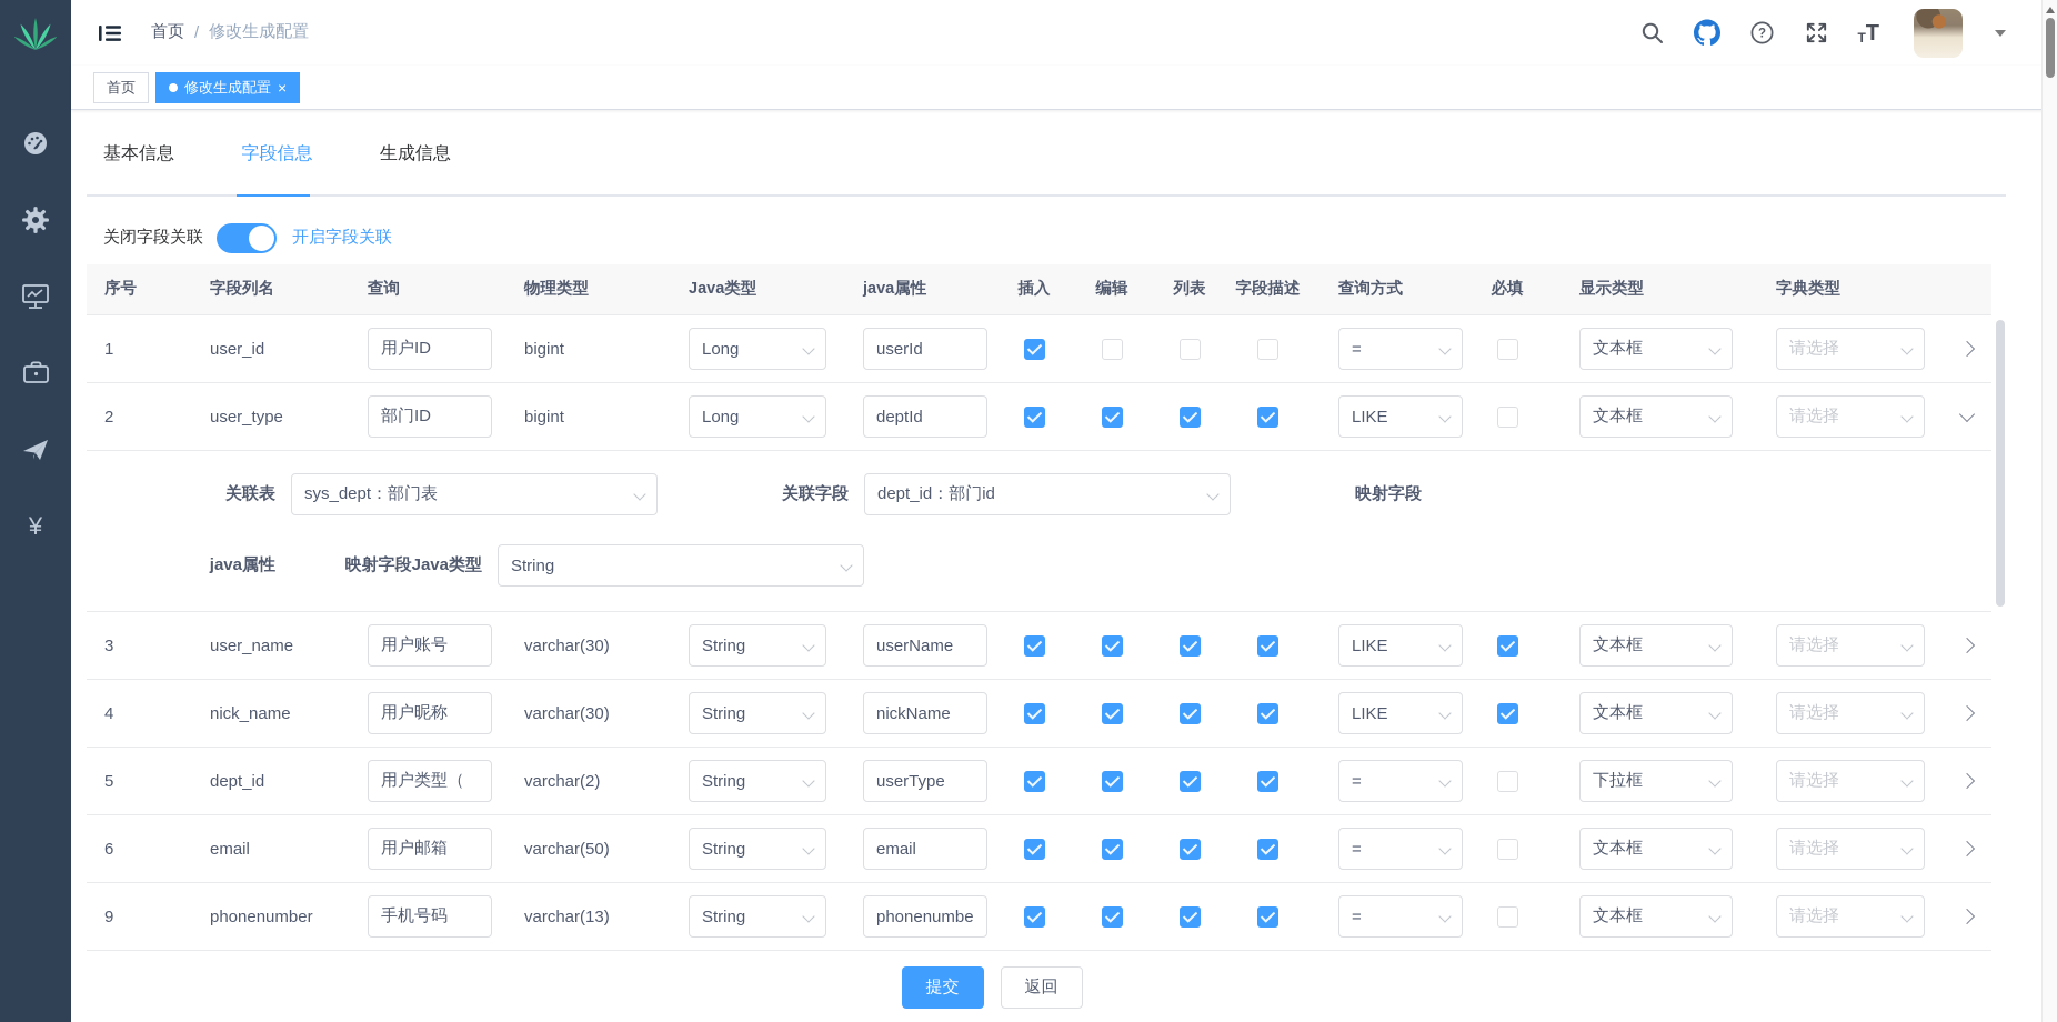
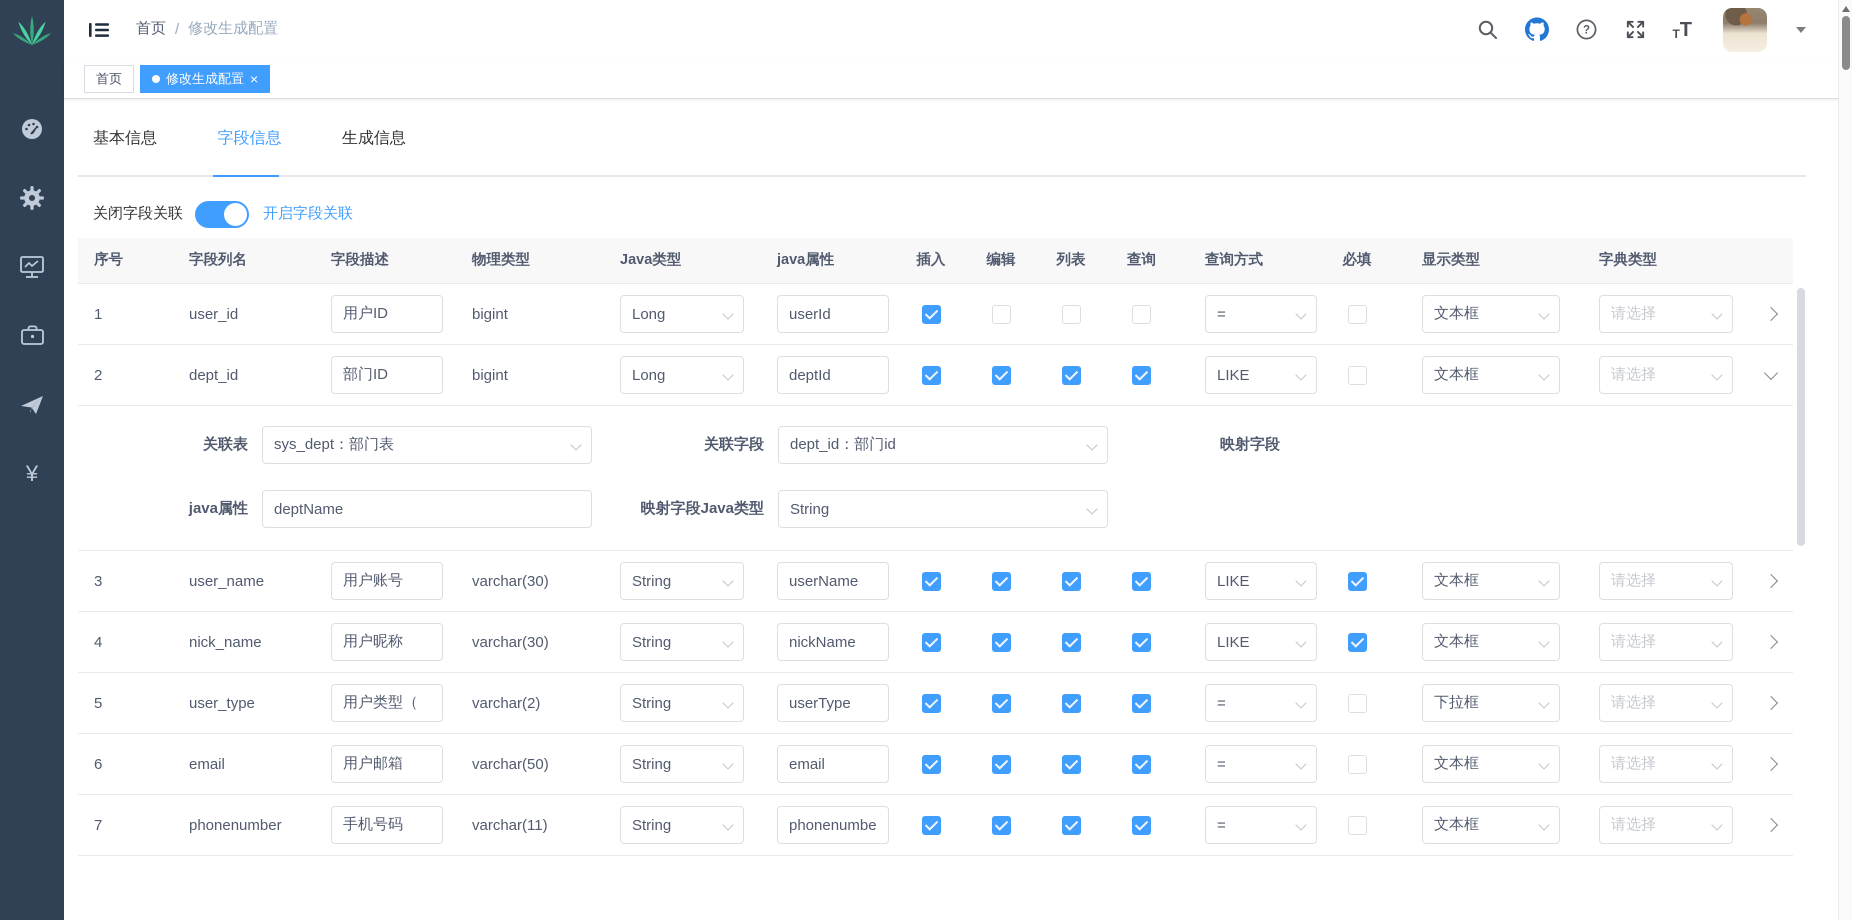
  ¥
  首页
  /
  修改生成配置
  ?
  T
  T
  首页
  修改生成配置
  ×
  基本信息 字段信息 生成信息
  关闭字段关联
  开启字段关联
  序号
  字段列名
- 查询
+ 字段描述
  物理类型
  Java类型
  java属性
  插入
  编辑
  列表
- 字段描述
+ 查询
  查询方式
  必填
  显示类型
  字典类型
  1
  user_id
  用户ID
  bigint
  Long
  userId
  =
  文本框
  请选择
  2
- user_type
+ dept_id
  部门ID
  bigint
  Long
  deptId
  LIKE
  文本框
  请选择
  关联表
  sys_dept：部门表
  关联字段
  dept_id：部门id
  映射字段
  java属性
+ deptName
  映射字段Java类型
  String
  3
  user_name
  用户账号
  varchar(30)
  String
  userName
  LIKE
  文本框
  请选择
  4
  nick_name
  用户昵称
  varchar(30)
  String
  nickName
  LIKE
  文本框
  请选择
  5
- dept_id
+ user_type
  用户类型（
  varchar(2)
  String
  userType
  =
  下拉框
  请选择
  6
  email
  用户邮箱
  varchar(50)
  String
  email
  =
  文本框
  请选择
- 9
+ 7
  phonenumber
  手机号码
- varchar(13)
+ varchar(11)
  String
  phonenumbe
  =
  文本框
  请选择
- 提交
- 返回
